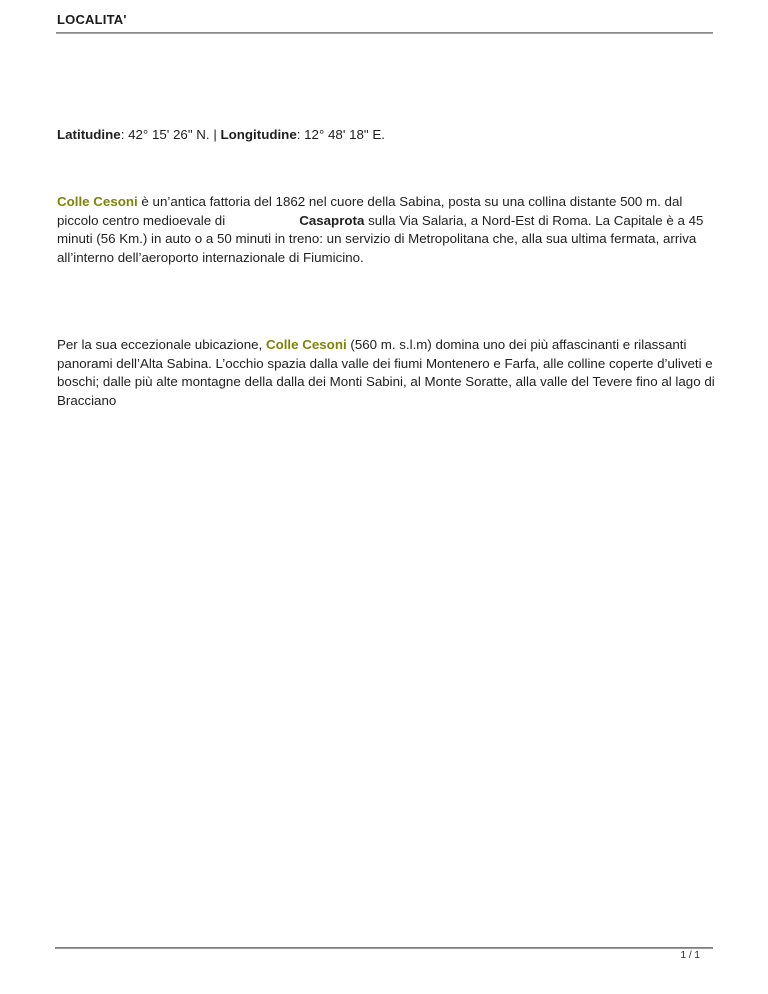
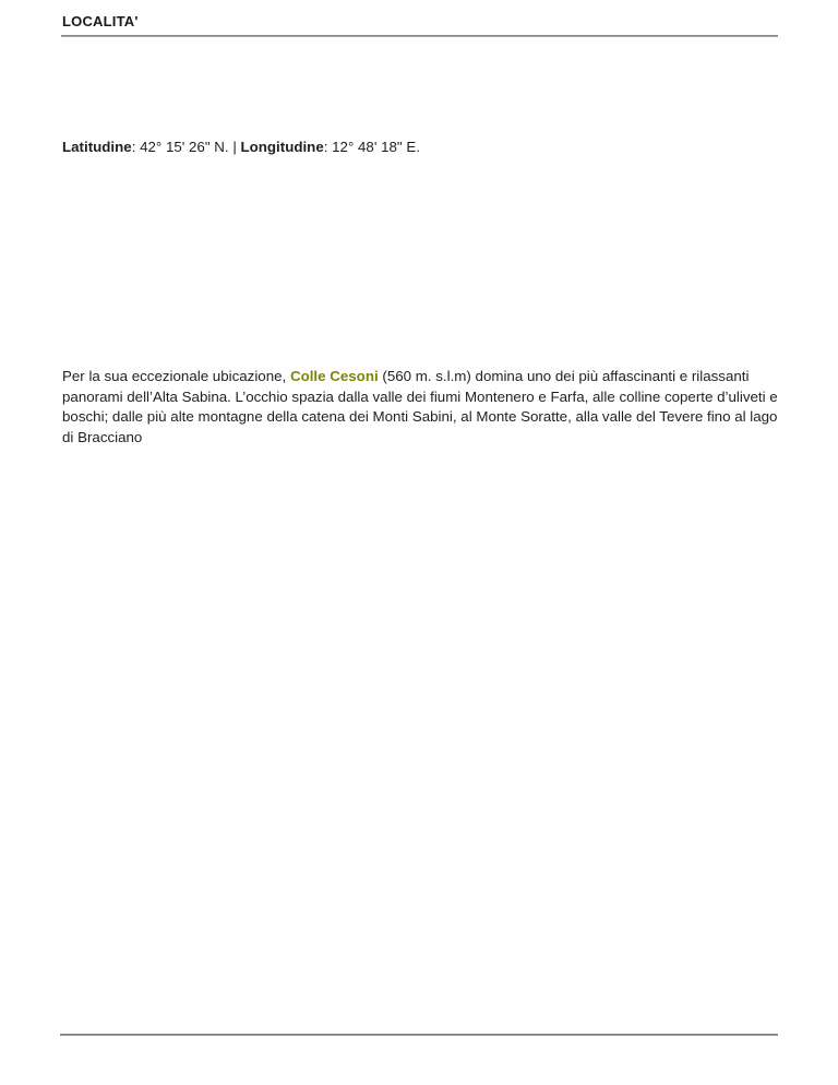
  LOCALITA'
  Latitudine: 42° 15' 26" N. | Longitudine: 12° 48' 18" E.
- Colle Cesoni è un’antica fattoria del 1862 nel cuore della Sabina, posta su una collina distante 500 m. dal piccolo centro medioevale di Casaprota sulla Via Salaria, a Nord-Est di Roma. La Capitale è a 45 minuti (56 Km.) in auto o a 50 minuti in treno: un servizio di Metropolitana che, alla sua ultima fermata, arriva all’interno dell’aeroporto internazionale di Fiumicino.
- Per la sua eccezionale ubicazione, Colle Cesoni (560 m. s.l.m) domina uno dei più affascinanti e rilassanti panorami dell’Alta Sabina. L’occhio spazia dalla valle dei fiumi Montenero e Farfa, alle colline coperte d’uliveti e boschi; dalle più alte montagne della dalla dei Monti Sabini, al Monte Soratte, alla valle del Tevere fino al lago di Bracciano
+ Per la sua eccezionale ubicazione, Colle Cesoni (560 m. s.l.m) domina uno dei più affascinanti e rilassanti panorami dell’Alta Sabina. L’occhio spazia dalla valle dei fiumi Montenero e Farfa, alle colline coperte d’uliveti e boschi; dalle più alte montagne della catena dei Monti Sabini, al Monte Soratte, alla valle del Tevere fino al lago di Bracciano
- 1 / 1
